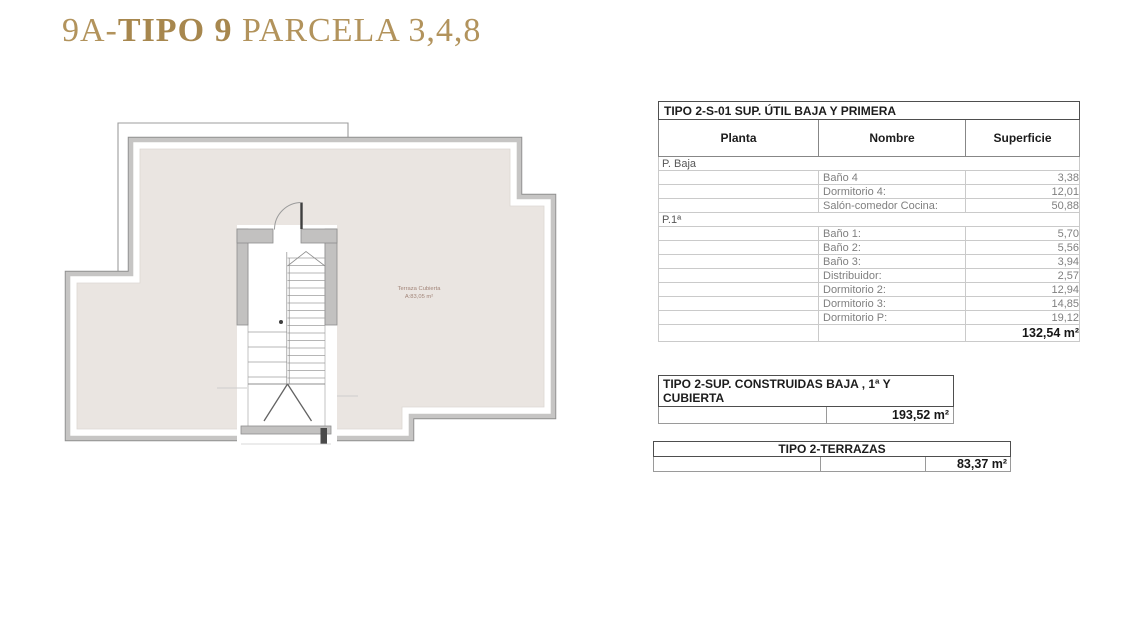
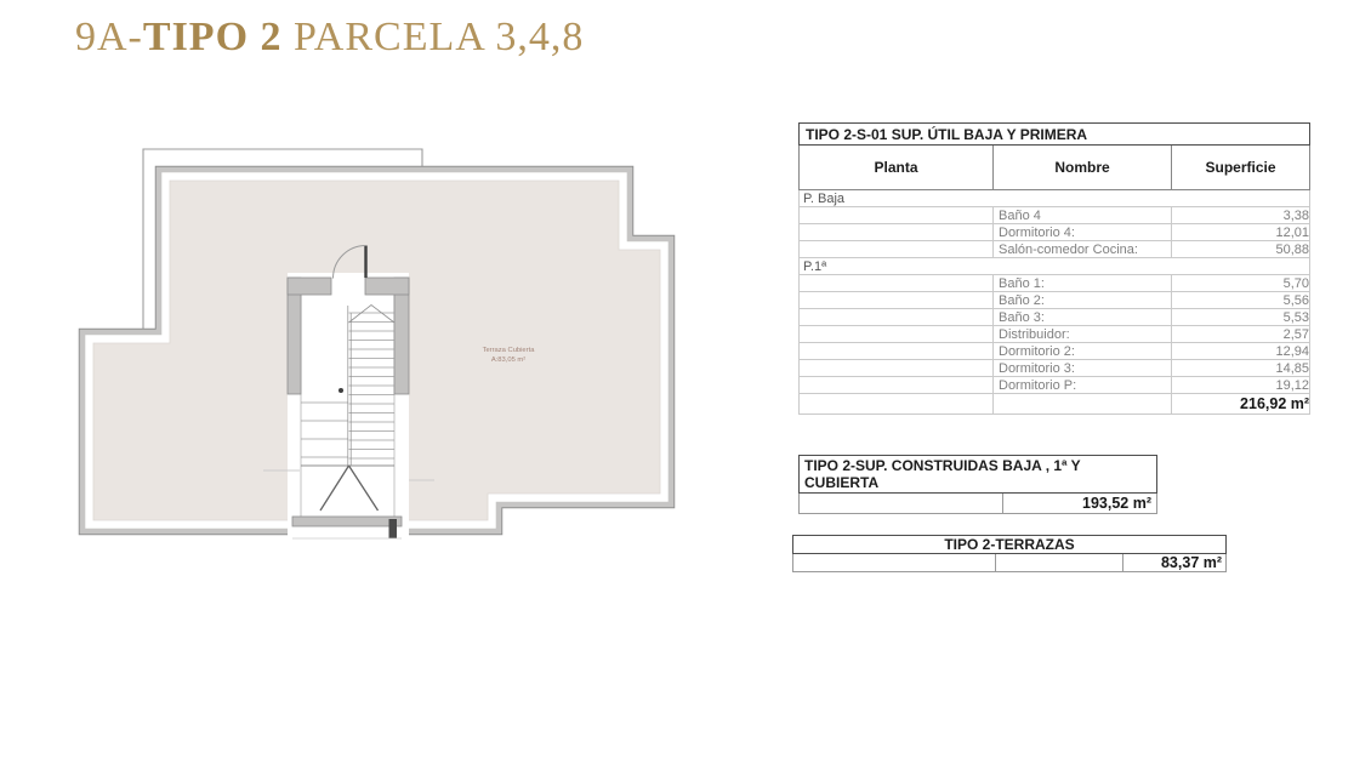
- 9A-TIPO 9 PARCELA 3,4,8
+ 9A-TIPO 2 PARCELA 3,4,8
  TIPO 2-S-01 SUP. ÚTIL BAJA Y PRIMERA
  Planta	Nombre	Superficie
  P. Baja
  	Baño 4	3,38
  	Dormitorio 4:	12,01
  	Salón-comedor Cocina:	50,88
  P.1ª
  	Baño 1:	5,70
  	Baño 2:	5,56
- 	Baño 3:	3,94
+ 	Baño 3:	5,53
  	Distribuidor:	2,57
  	Dormitorio 2:	12,94
  	Dormitorio 3:	14,85
  	Dormitorio P:	19,12
- 		132,54 m²
+ 		216,92 m²
  TIPO 2-SUP. CONSTRUIDAS BAJA , 1ª Y CUBIERTA
  	193,52 m²
  TIPO 2-TERRAZAS
  		83,37 m²
